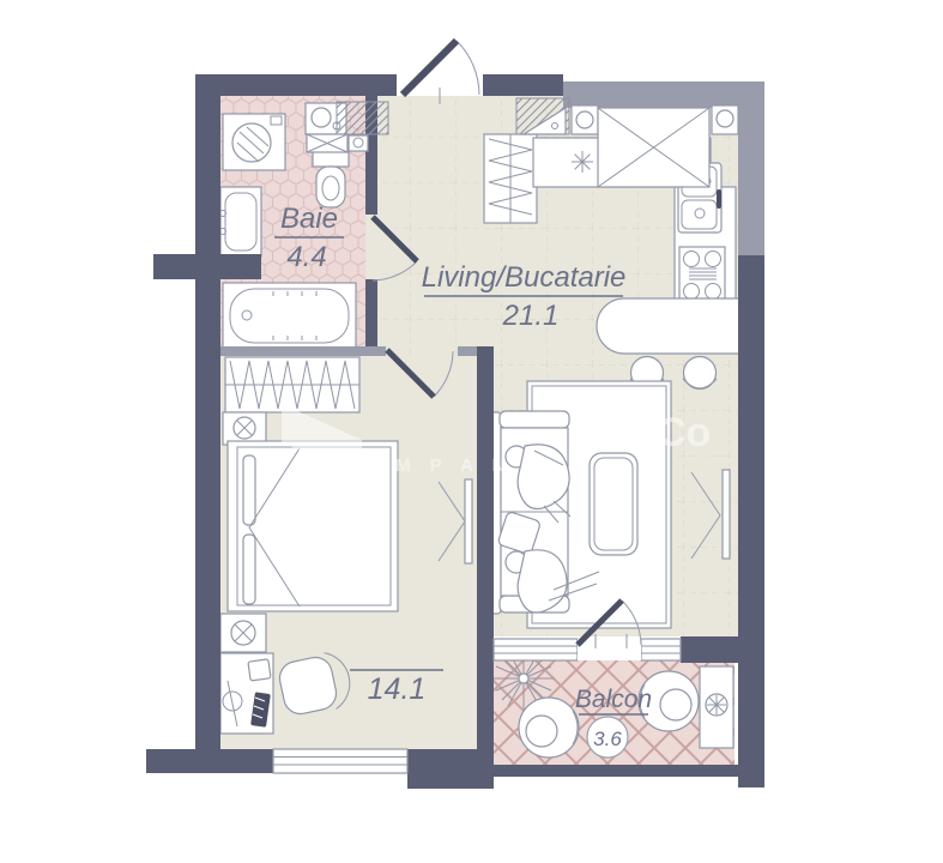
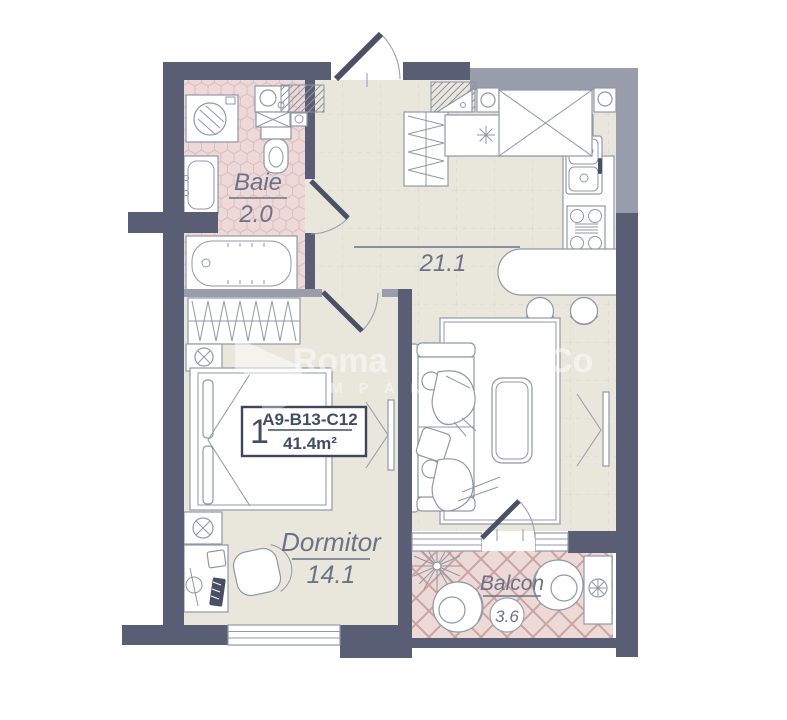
  Baie
- 4.4
+ 2.0
- Living/Bucatarie
  21.1
+ Dormitor
  14.1
  Balcon
  3.6
+ 1
+ A9-B13-C12
+ 41.4m²
+ Roma
  Co
  M P A N I
